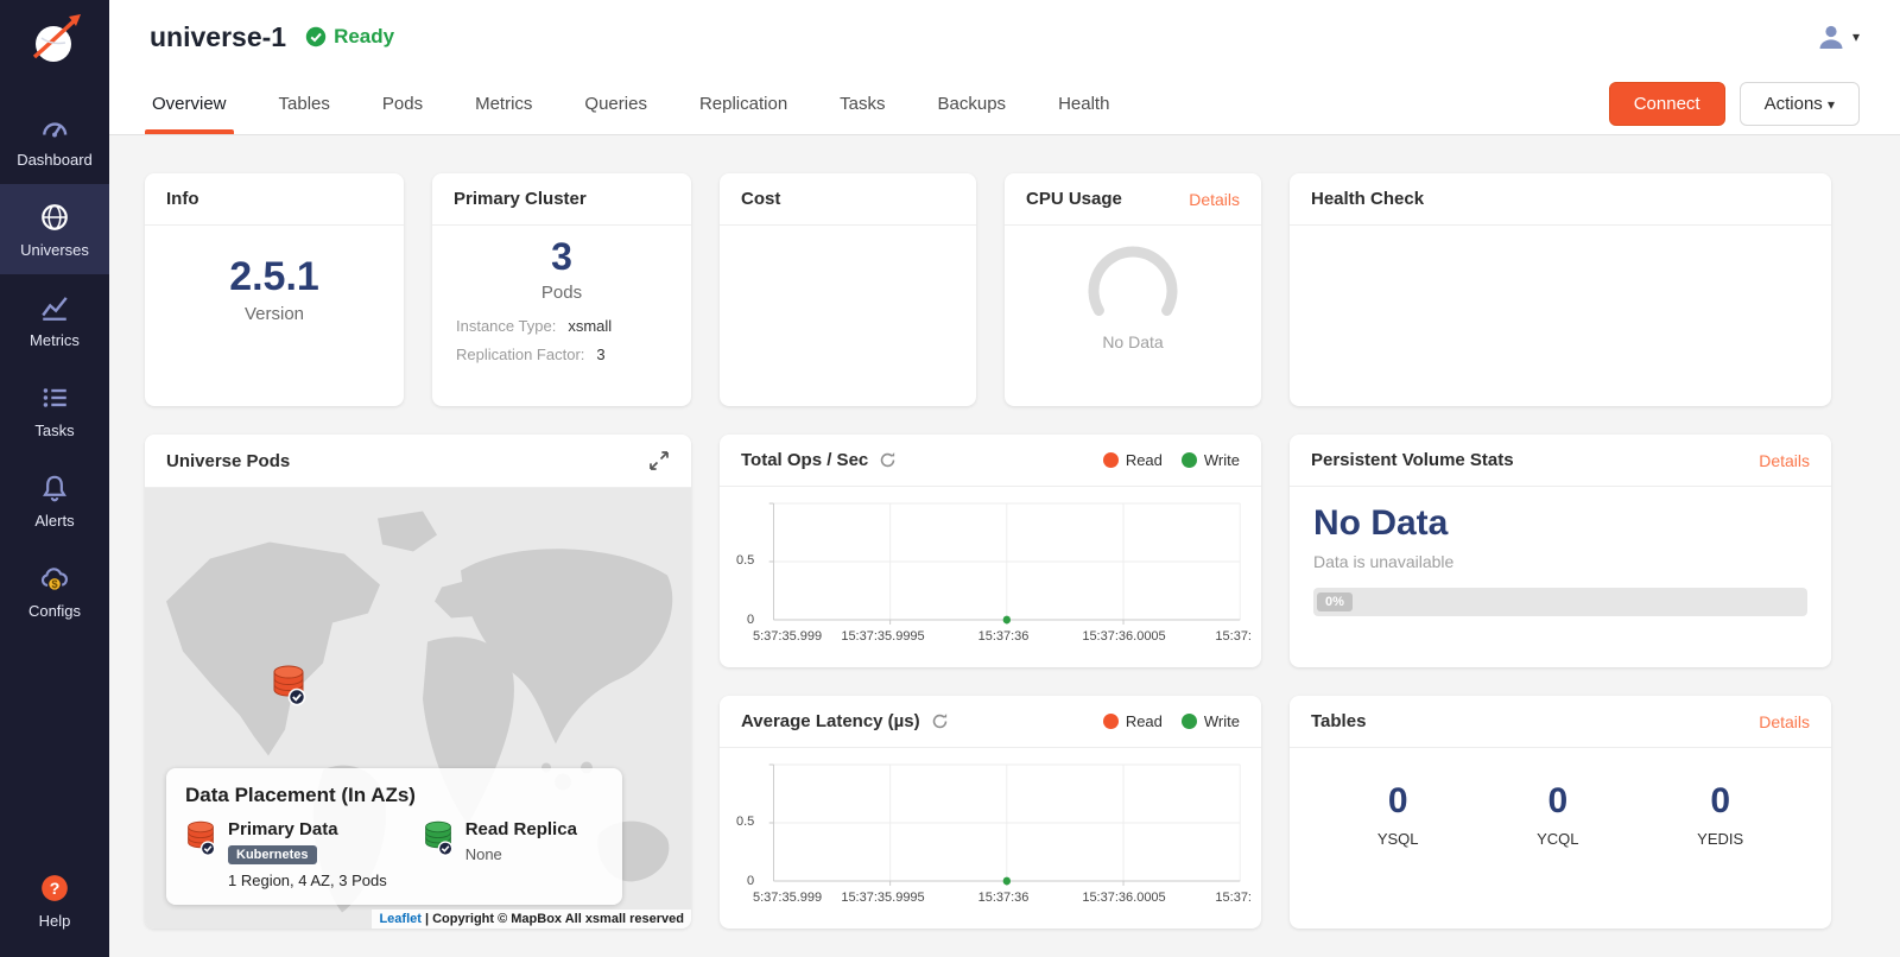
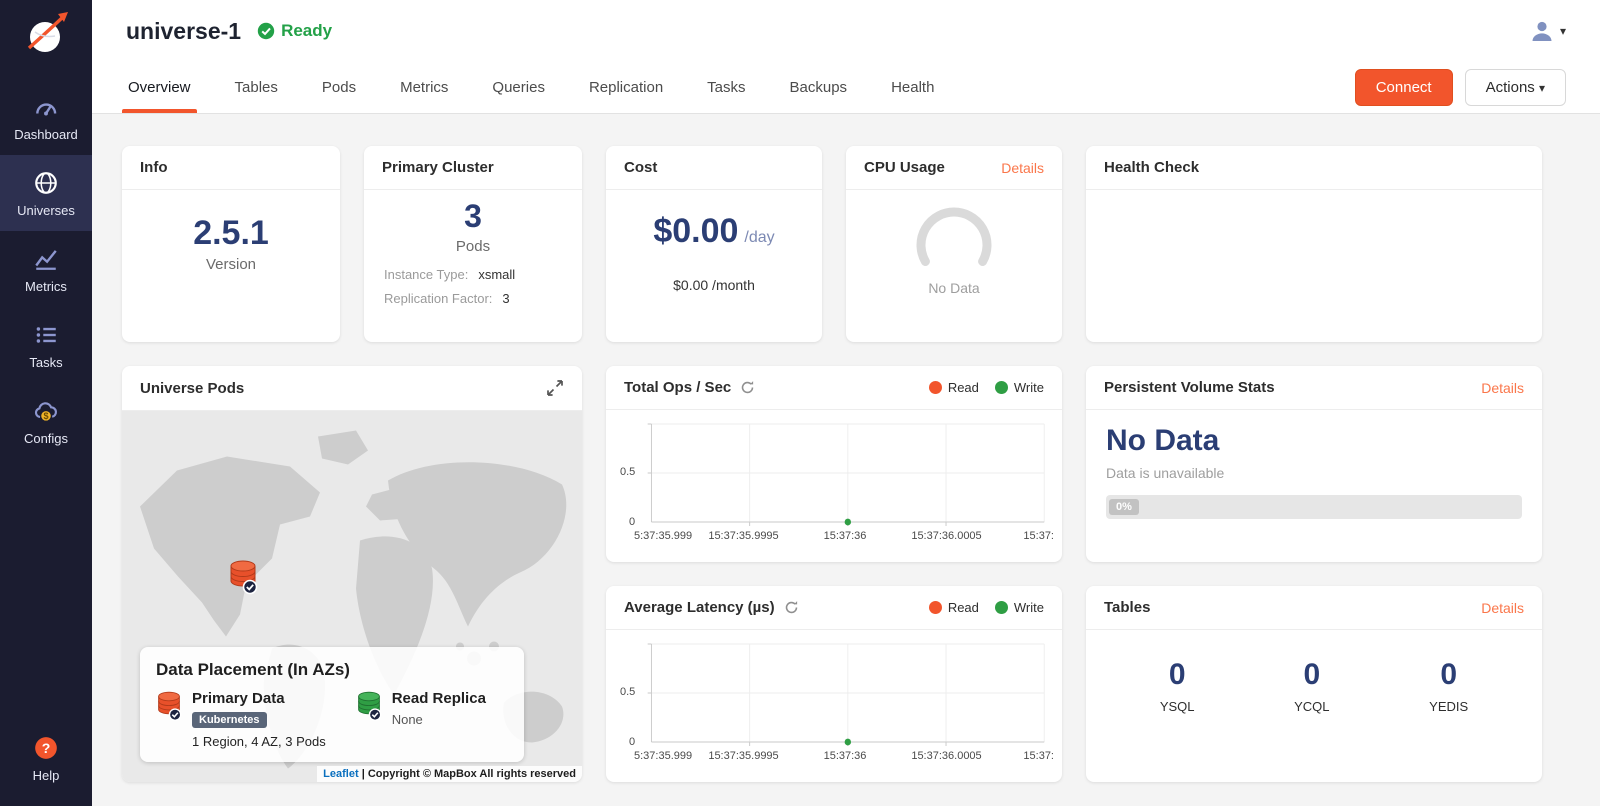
  Dashboard
  Universes
  Metrics
  Tasks
- Alerts
  $
  Configs
  ?
  Help
  universe-1
  Ready
  ▾
  Overview
  Tables
  Pods
  Metrics
  Queries
  Replication
  Tasks
  Backups
  Health
  Connect
  Actions ▾
  Info
  2.5.1
  Version
  Primary Cluster
  3
  Pods
  Instance Type:
  xsmall
  Replication Factor:
  3
  Cost
+ $0.00
+ /day
+ $0.00 /month
  CPU Usage
  Details
  No Data
  Health Check
  Universe Pods
  Data Placement (In AZs)
  Primary Data
  Kubernetes
  1 Region, 4 AZ, 3 Pods
  Read Replica
  None
- Leaflet | Copyright © MapBox All xsmall reserved
+ Leaflet | Copyright © MapBox All rights reserved
  Total Ops / Sec
  Read
  Write
  0.5
  0
  5:37:35.999
  15:37:35.9995
  15:37:36
  15:37:36.0005
  15:37:
  Persistent Volume Stats
  Details
  No Data
  Data is unavailable
  0%
  Average Latency (µs)
  Read
  Write
  0.5
  0
  5:37:35.999
  15:37:35.9995
  15:37:36
  15:37:36.0005
  15:37:
  Tables
  Details
  0
  YSQL
  0
  YCQL
  0
  YEDIS
